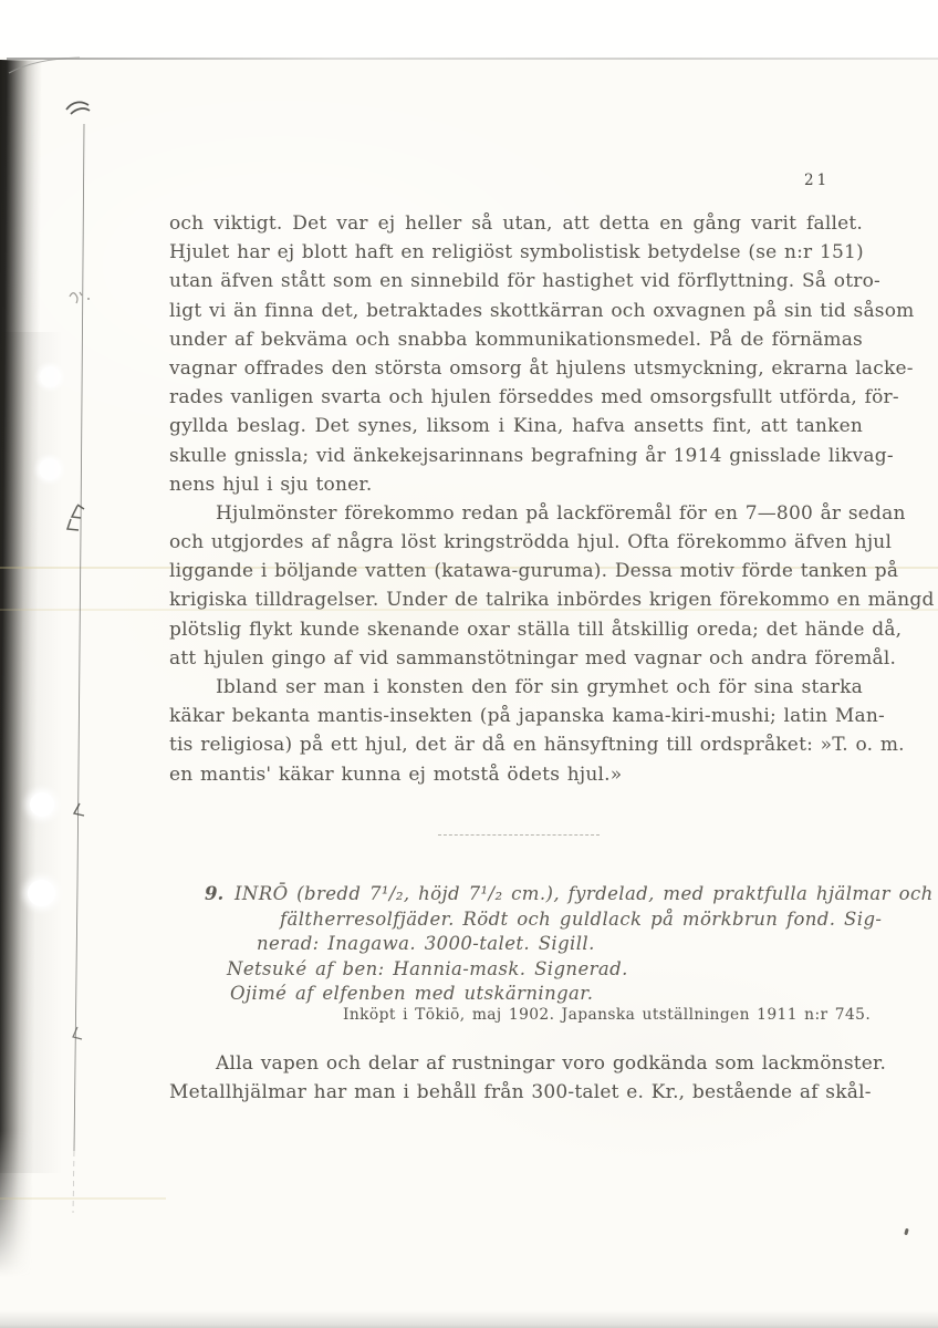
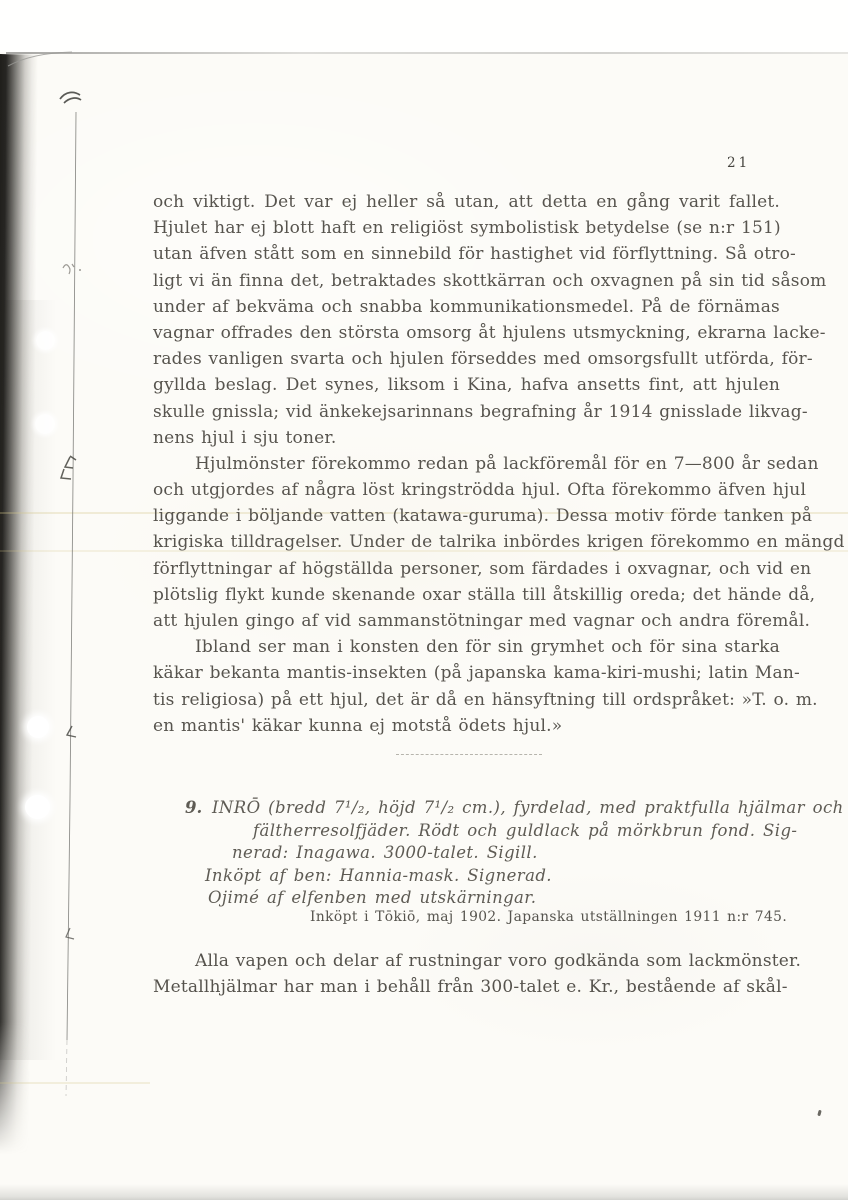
  21
  och viktigt. Det var ej heller så utan, att detta en gång varit fallet.
  Hjulet har ej blott haft en religiöst symbolistisk betydelse (se n:r 151)
  utan äfven stått som en sinnebild för hastighet vid förflyttning. Så otro-
  ligt vi än finna det, betraktades skottkärran och oxvagnen på sin tid såsom
  under af bekväma och snabba kommunikationsmedel. På de förnämas
  vagnar offrades den största omsorg åt hjulens utsmyckning, ekrarna lacke-
  rades vanligen svarta och hjulen förseddes med omsorgsfullt utförda, för-
- gyllda beslag. Det synes, liksom i Kina, hafva ansetts fint, att tanken
+ gyllda beslag. Det synes, liksom i Kina, hafva ansetts fint, att hjulen
  skulle gnissla; vid änkekejsarinnans begrafning år 1914 gnisslade likvag-
  nens hjul i sju toner.
  Hjulmönster förekommo redan på lackföremål för en 7—800 år sedan
  och utgjordes af några löst kringströdda hjul. Ofta förekommo äfven hjul
  liggande i böljande vatten (katawa-guruma). Dessa motiv förde tanken på
  krigiska tilldragelser. Under de talrika inbördes krigen förekommo en mängd
+ förflyttningar af högställda personer, som färdades i oxvagnar, och vid en
  plötslig flykt kunde skenande oxar ställa till åtskillig oreda; det hände då,
  att hjulen gingo af vid sammanstötningar med vagnar och andra föremål.
  Ibland ser man i konsten den för sin grymhet och för sina starka
  käkar bekanta mantis-insekten (på japanska kama-kiri-mushi; latin Man-
  tis religiosa) på ett hjul, det är då en hänsyftning till ordspråket: »T. o. m.
  en mantis' käkar kunna ej motstå ödets hjul.»
  9.
  INRŌ (bredd 7¹/₂, höjd 7¹/₂ cm.), fyrdelad, med praktfulla hjälmar och
  fältherresolfjäder. Rödt och guldlack på mörkbrun fond. Sig-
  nerad: Inagawa. 3000-talet. Sigill.
- Netsuké af ben: Hannia-mask. Signerad.
+ Inköpt af ben: Hannia-mask. Signerad.
  Ojimé af elfenben med utskärningar.
  Inköpt i Tōkiō, maj 1902. Japanska utställningen 1911 n:r 745.
  Alla vapen och delar af rustningar voro godkända som lackmönster.
  Metallhjälmar har man i behåll från 300-talet e. Kr., bestående af skål-
